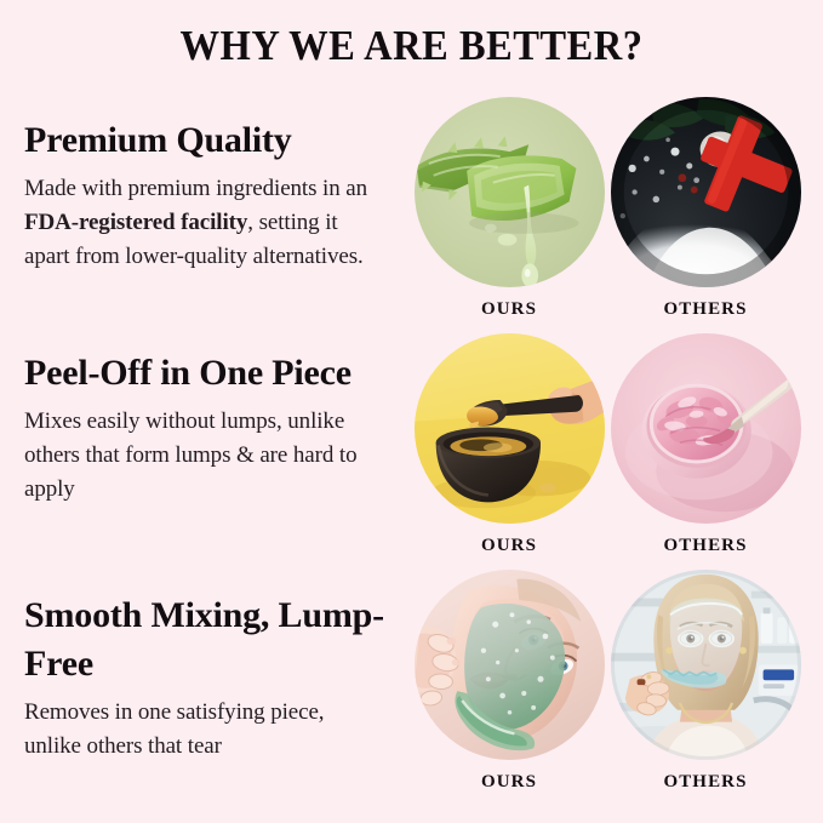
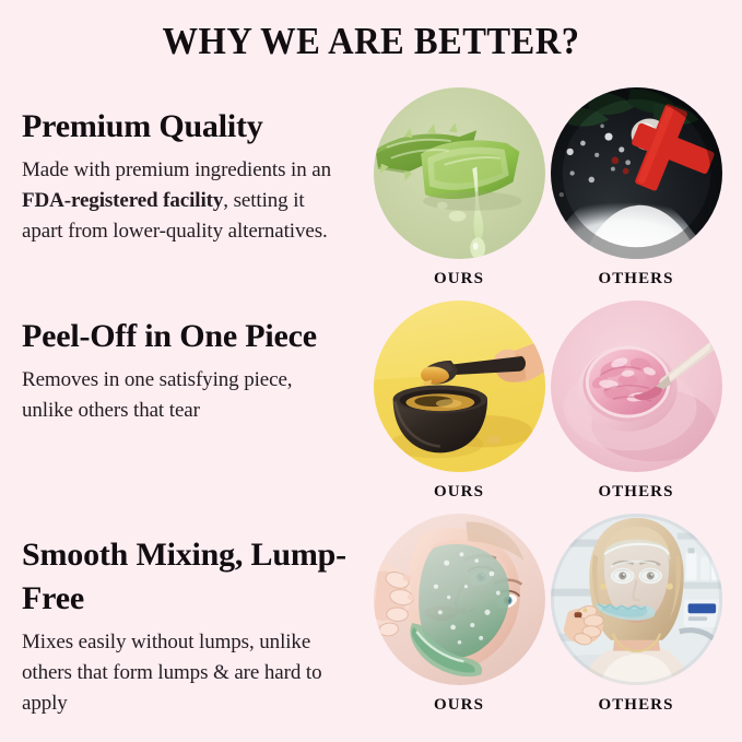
  WHY WE ARE BETTER?
  Premium Quality
  Made with premium ingredients in an FDA-registered facility, setting it apart from lower-quality alternatives.
  Peel-Off in One Piece
- Mixes easily without lumps, unlike others that form lumps & are hard to apply
+ Removes in one satisfying piece, unlike others that tear
  Smooth Mixing, Lump-Free
- Removes in one satisfying piece, unlike others that tear
+ Mixes easily without lumps, unlike others that form lumps & are hard to apply
  OURS
  OTHERS
  OURS
  OTHERS
  OURS
  OTHERS
